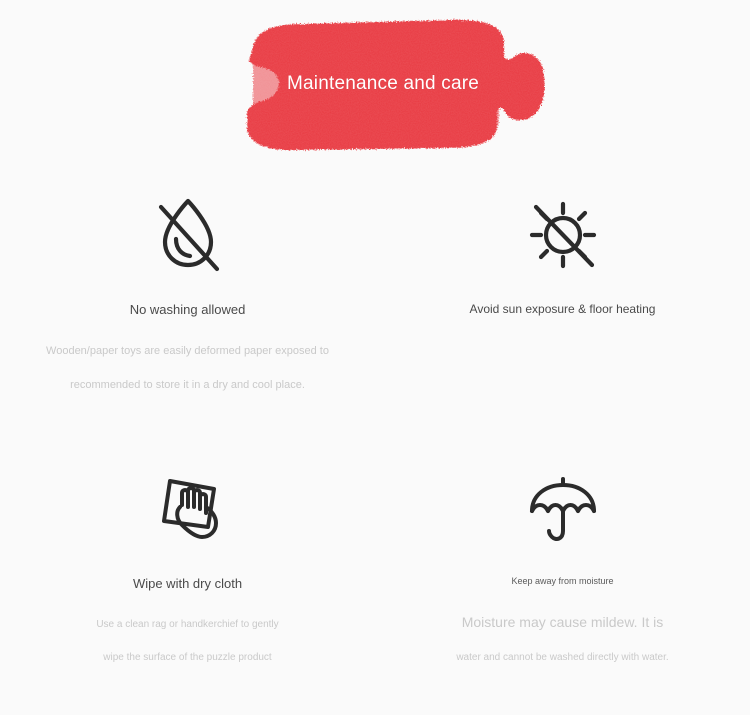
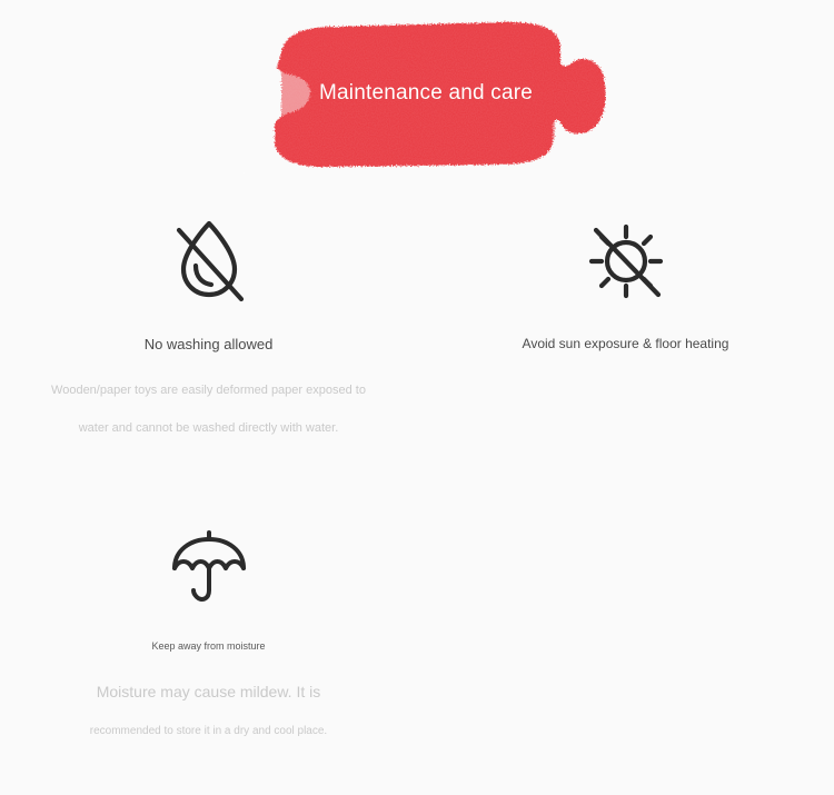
  Maintenance and care
  No washing allowed
  Wooden/paper toys are easily deformed paper exposed to
- recommended to store it in a dry and cool place.
+ water and cannot be washed directly with water.
  Avoid sun exposure & floor heating
- Wipe with dry cloth
- Use a clean rag or handkerchief to gently
- wipe the surface of the puzzle product
  Keep away from moisture
  Moisture may cause mildew. It is
- water and cannot be washed directly with water.
+ recommended to store it in a dry and cool place.
